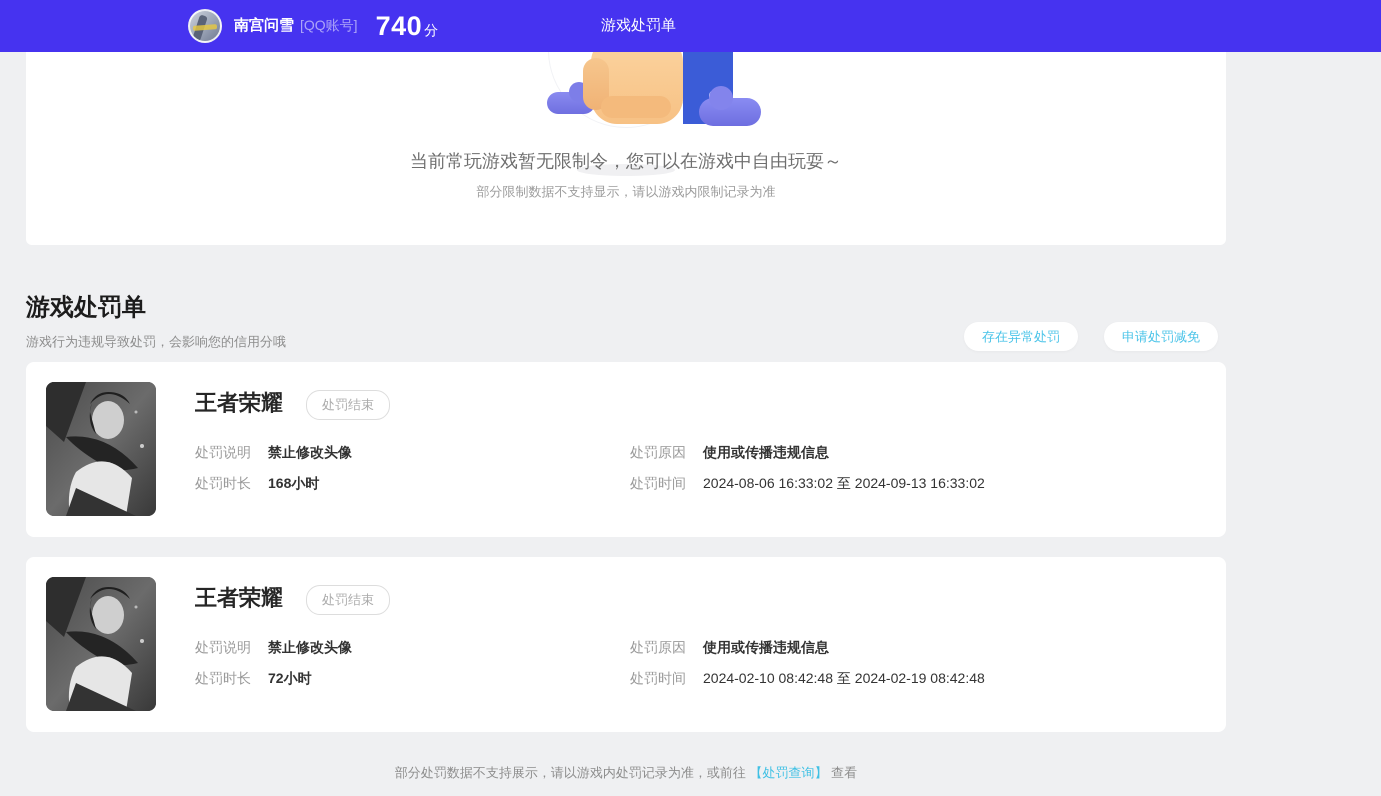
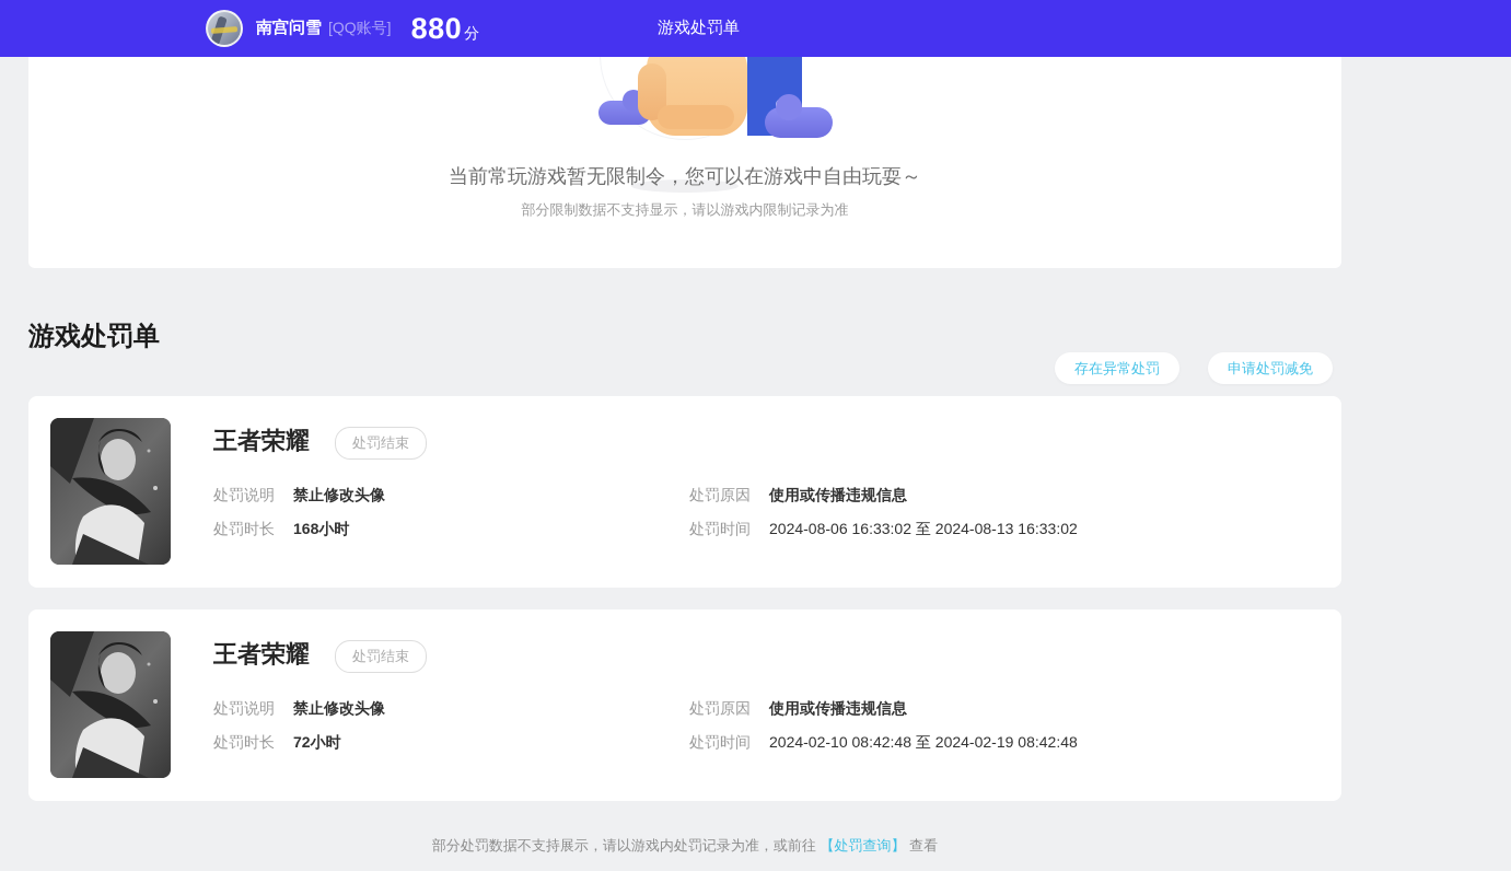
  南宫问雪
  [QQ账号]
- 740 分
+ 880 分
  游戏处罚单
  当前常玩游戏暂无限制令，您可以在游戏中自由玩耍～
  部分限制数据不支持显示，请以游戏内限制记录为准
  游戏处罚单
- 游戏行为违规导致处罚，会影响您的信用分哦
  存在异常处罚
  申请处罚减免
  王者荣耀
  处罚结束
  处罚说明
  禁止修改头像
  处罚时长
  168小时
  处罚原因
  使用或传播违规信息
  处罚时间
- 2024-08-06 16:33:02 至 2024-09-13 16:33:02
+ 2024-08-06 16:33:02 至 2024-08-13 16:33:02
  王者荣耀
  处罚结束
  处罚说明
  禁止修改头像
  处罚时长
  72小时
  处罚原因
  使用或传播违规信息
  处罚时间
  2024-02-10 08:42:48 至 2024-02-19 08:42:48
  部分处罚数据不支持展示，请以游戏内处罚记录为准，或前往 【处罚查询】 查看
